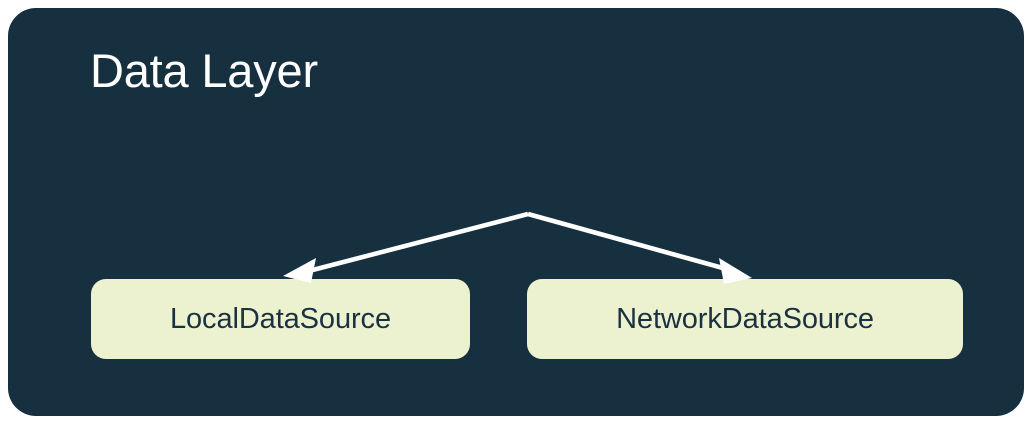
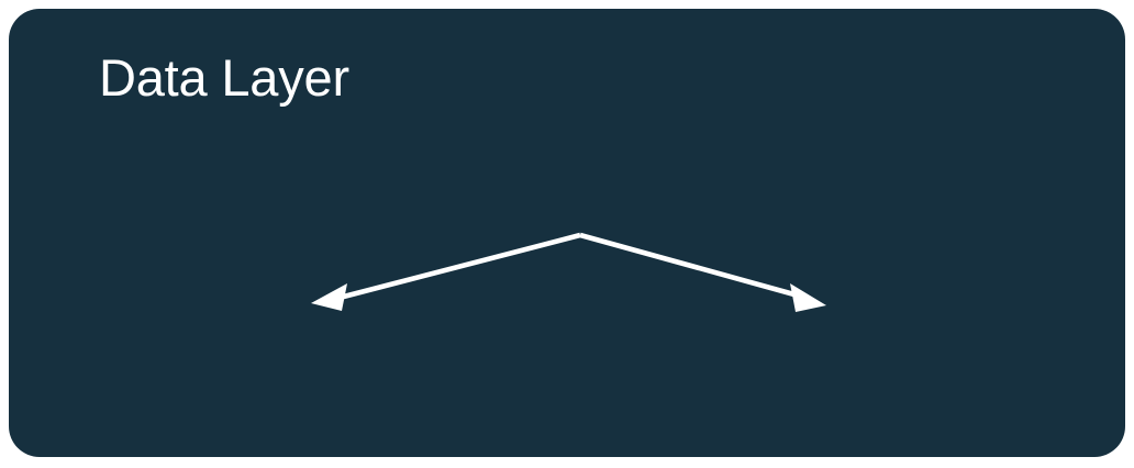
  Data Layer
- LocalDataSource
- NetworkDataSource
